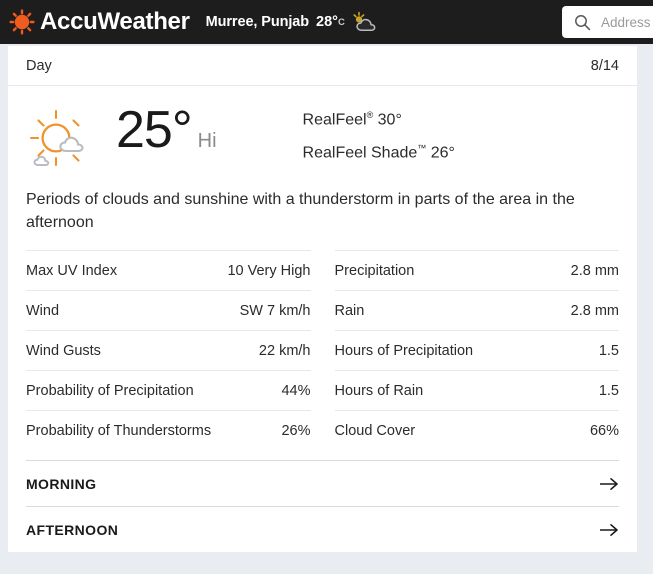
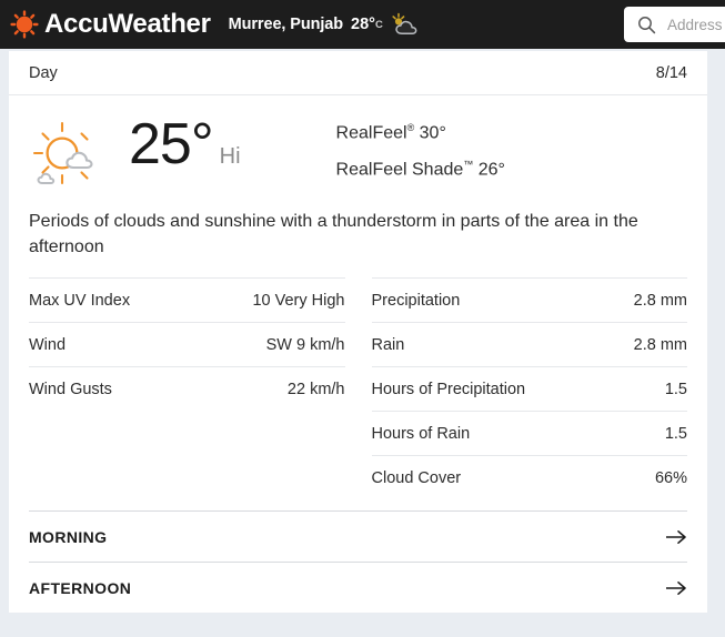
  AccuWeather
  Murree, Punjab
  28°
  C
  Address
  Day
  8/14
  25°
  Hi
  RealFeel® 30°
  RealFeel Shade™ 26°
  Periods of clouds and sunshine with a thunderstorm in parts of the area in the afternoon
  Max UV Index
  10 Very High
  Wind
- SW 7 km/h
+ SW 9 km/h
  Wind Gusts
  22 km/h
- Probability of Precipitation
- 44%
- Probability of Thunderstorms
- 26%
  Precipitation
  2.8 mm
  Rain
  2.8 mm
  Hours of Precipitation
  1.5
  Hours of Rain
  1.5
  Cloud Cover
  66%
  MORNING
  AFTERNOON
